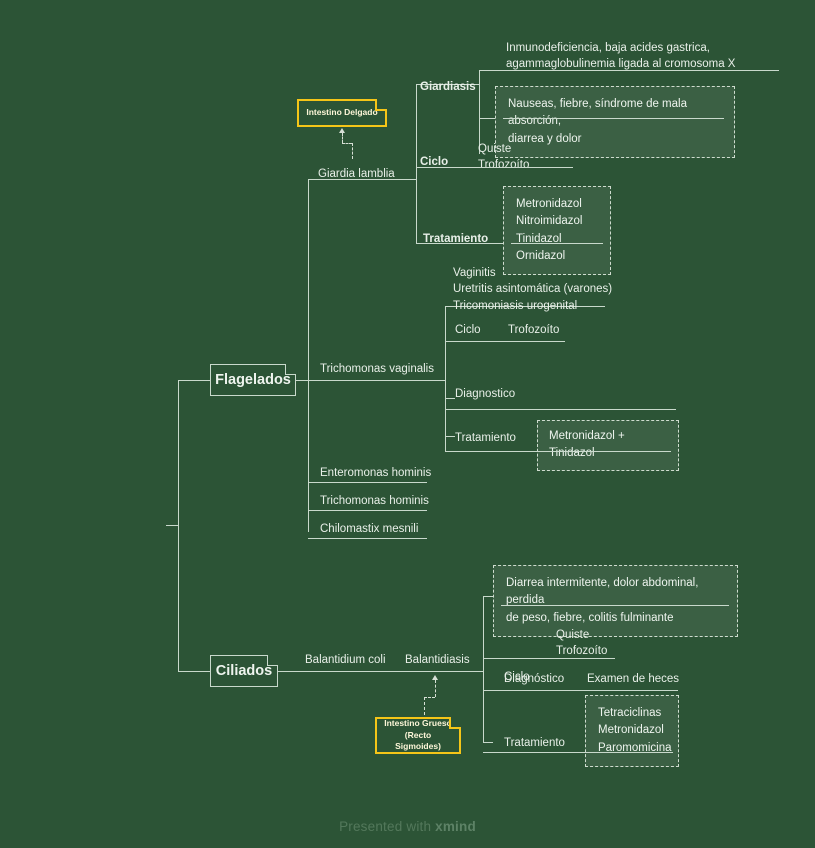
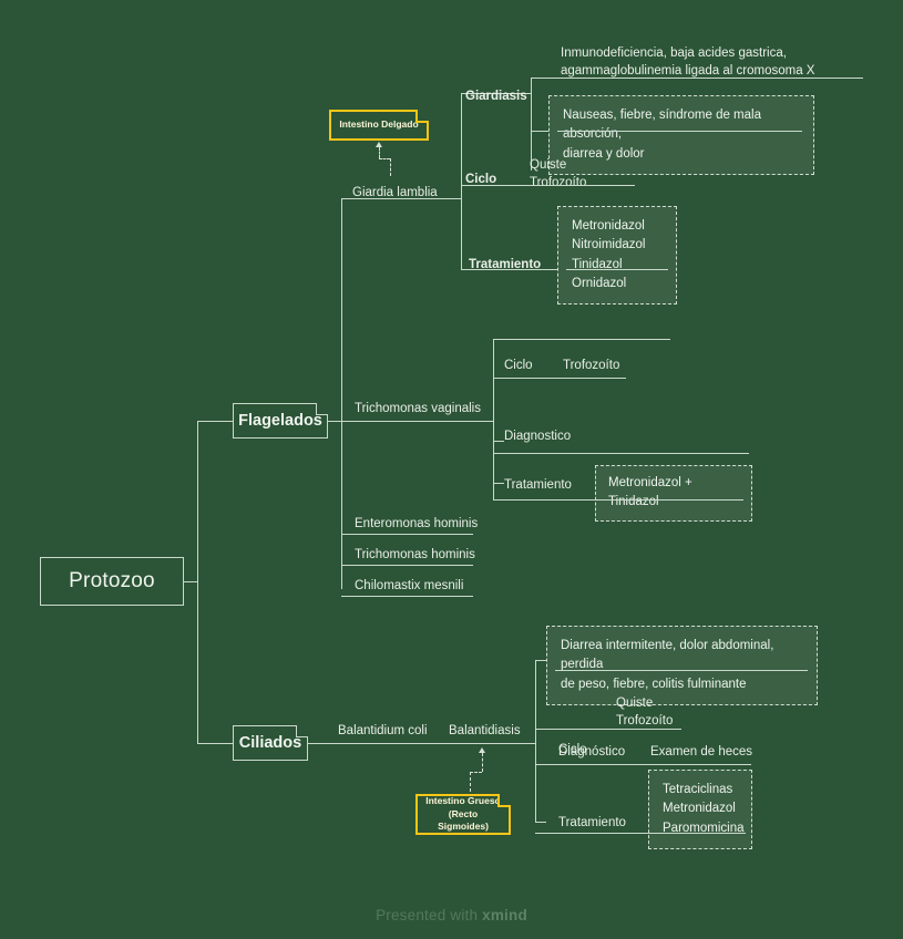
+ Protozoo
  Flagelados
  Giardia lamblia
  Trichomonas vaginalis
  Enteromonas hominis
  Trichomonas hominis
  Chilomastix mesnili
  Intestino Delgado
  Giardiasis
  Inmunodeficiencia, baja acides gastrica,
  agammaglobulinemia ligada al cromosoma X
  Nauseas, fiebre, síndrome de mala absorción,
  diarrea y dolor
  Ciclo
  Quiste
  Trofozoíto
  Tratamiento
  Metronidazol
  Nitroimidazol
  Tinidazol
  Ornidazol
- Vaginitis
- Uretritis asintomática (varones)
- Tricomoniasis urogenital
  Ciclo
  Trofozoíto
  Diagnostico
  Tratamiento
  Metronidazol + Tinidazol
  Ciliados
  Balantidium coli
  Balantidiasis
  Intestino Grues
  (Recto Sigmoides)
  Diarrea intermitente, dolor abdominal, perdida
  de peso, fiebre, colitis fulminante
  Ciclo
  Quiste
  Trofozoíto
  Diagnóstico
  Examen de heces
  Tratamiento
  Tetraciclinas
  Metronidazol
  Paromomicina
  Presented with xmind
